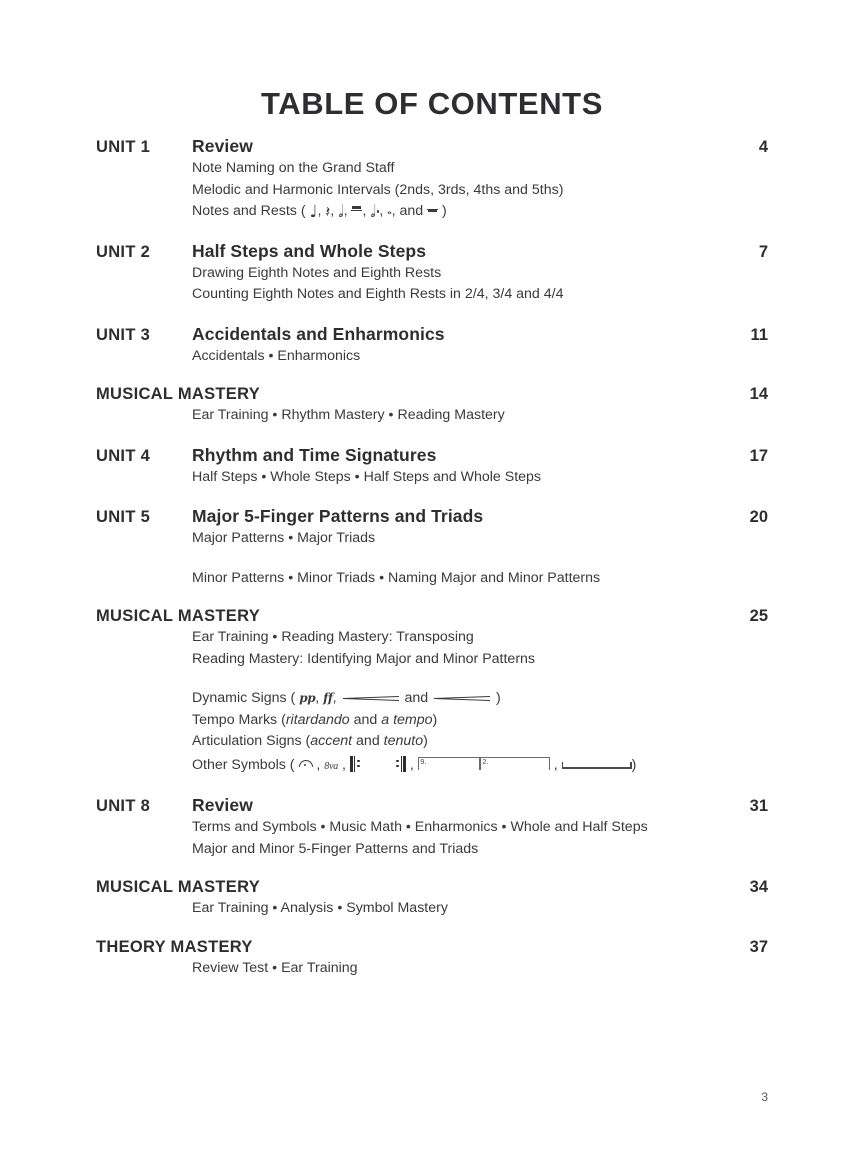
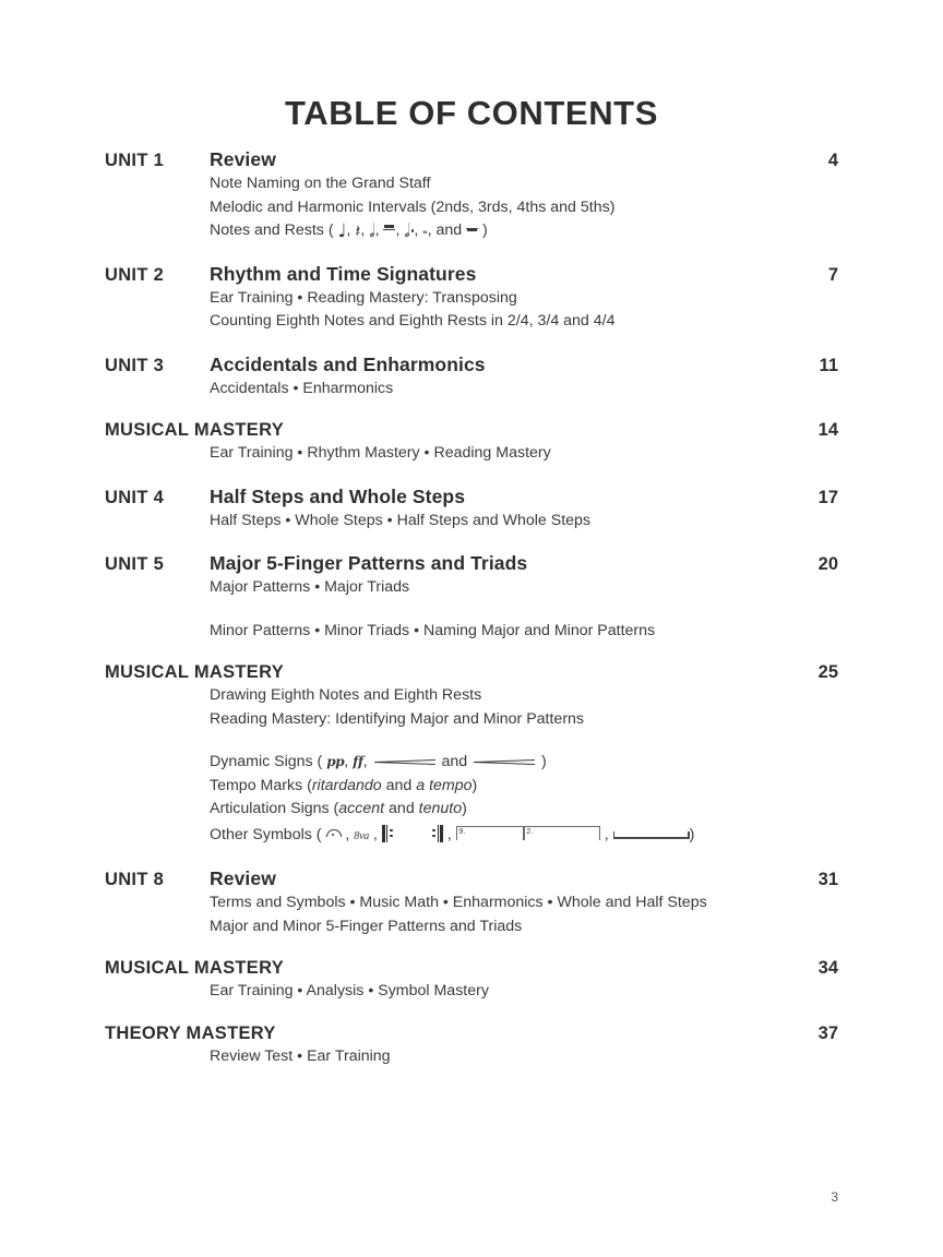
  TABLE OF CONTENTS
  UNIT 1
  Review
  4
  Note Naming on the Grand Staff
  Melodic and Harmonic Intervals (2nds, 3rds, 4ths and 5ths)
  Notes and Rests ( ♩, 𝄽, 𝅗𝅥, , 𝅗𝅥 , 𝅝, and )
  UNIT 2
- Half Steps and Whole Steps
+ Rhythm and Time Signatures
  7
- Drawing Eighth Notes and Eighth Rests
+ Ear Training • Reading Mastery: Transposing
  Counting Eighth Notes and Eighth Rests in 2/4, 3/4 and 4/4
  UNIT 3
  Accidentals and Enharmonics
  11
  Accidentals • Enharmonics
  MUSICAL MASTERY
  14
  Ear Training • Rhythm Mastery • Reading Mastery
  UNIT 4
- Rhythm and Time Signatures
+ Half Steps and Whole Steps
  17
  Half Steps • Whole Steps • Half Steps and Whole Steps
  UNIT 5
  Major 5-Finger Patterns and Triads
  20
  Major Patterns • Major Triads
  Minor Patterns • Minor Triads • Naming Major and Minor Patterns
  MUSICAL MASTERY
  25
- Ear Training • Reading Mastery: Transposing
+ Drawing Eighth Notes and Eighth Rests
  Reading Mastery: Identifying Major and Minor Patterns
  Dynamic Signs ( pp, ff, and )
  Tempo Marks (ritardando and a tempo)
  Articulation Signs (accent and tenuto)
  Other Symbols ( , 8va , ,
  9.
  2.
  , )
  UNIT 8
  Review
  31
  Terms and Symbols • Music Math • Enharmonics • Whole and Half Steps
  Major and Minor 5-Finger Patterns and Triads
  MUSICAL MASTERY
  34
  Ear Training • Analysis • Symbol Mastery
  THEORY MASTERY
  37
  Review Test • Ear Training
  3
